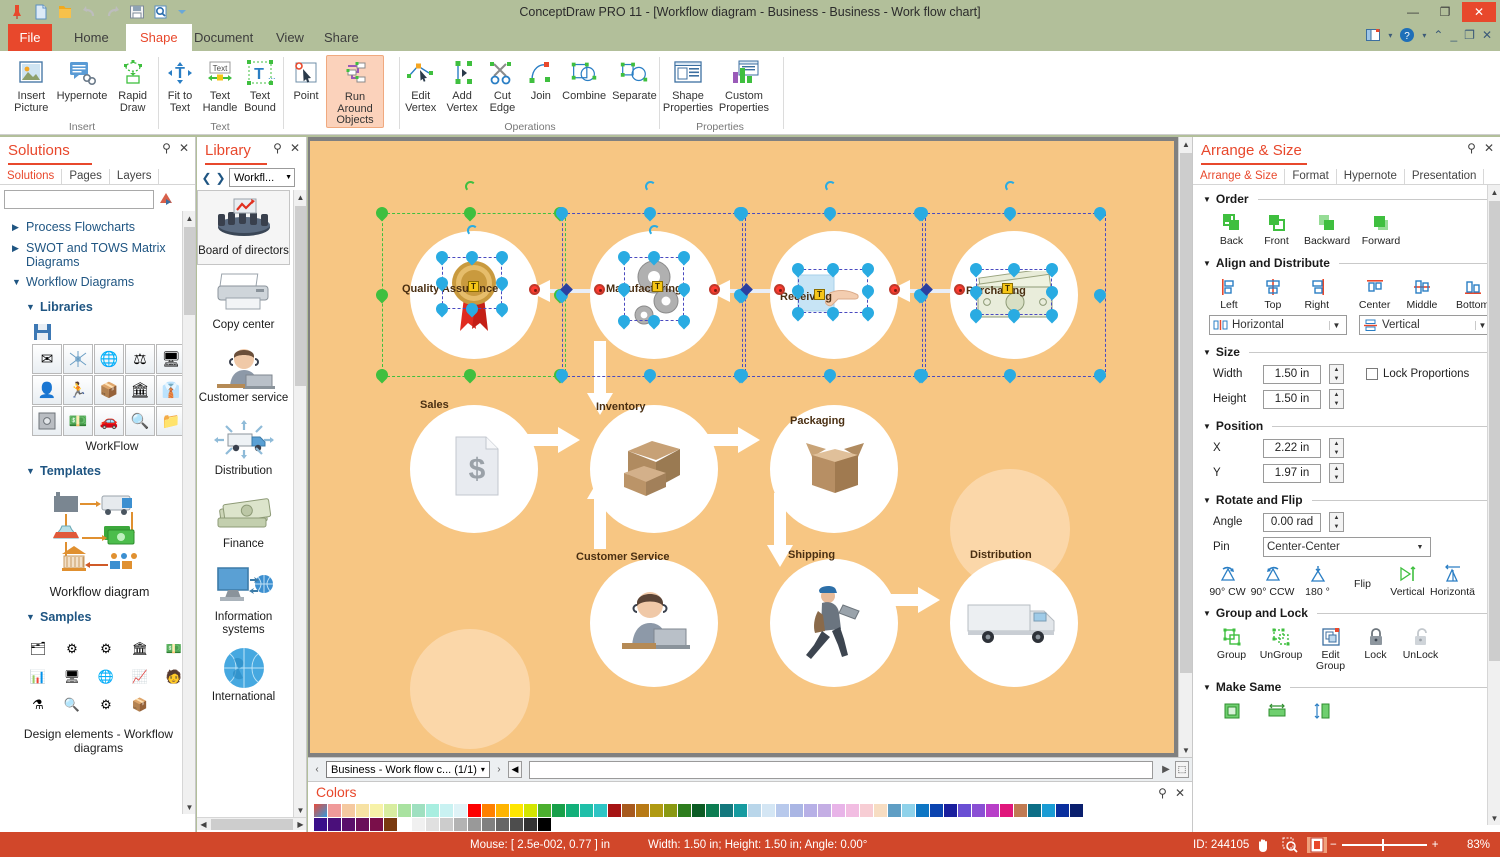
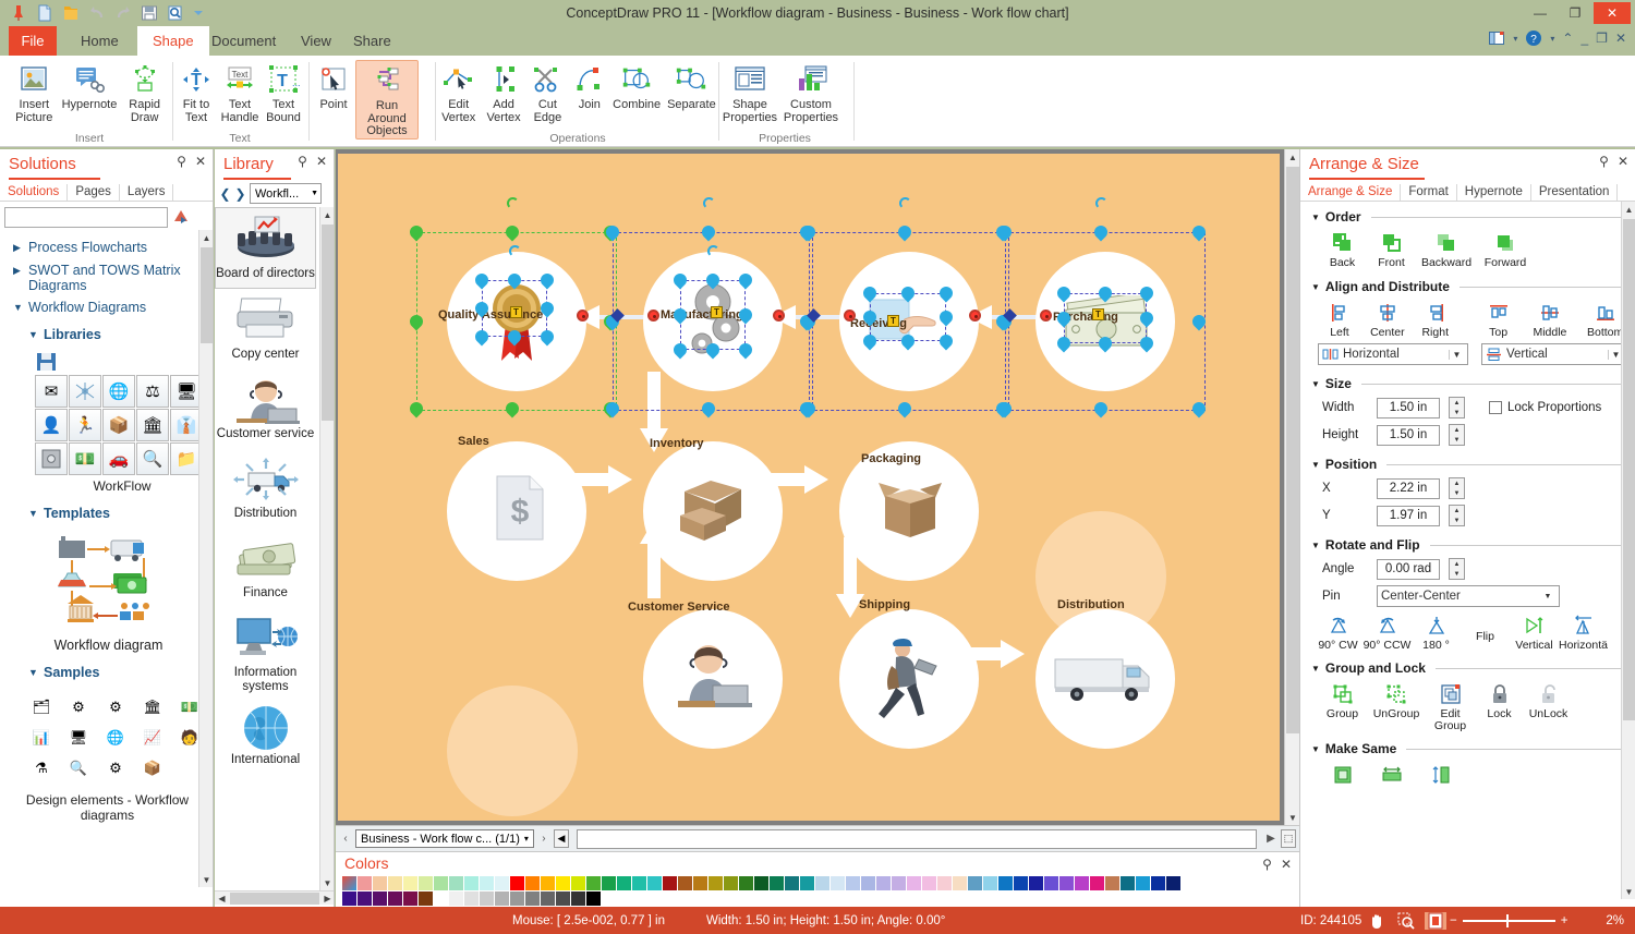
  ConceptDraw PRO 11 - [Workflow diagram - Business - Business - Work flow chart]
  —
  ❐
  ✕
  File
  Home
  Shape
  Document
  View
  Share
  ▾
  ?
  ▾
  ⌃
  _
  ❐
  ✕
  Insert
  Picture
  Hypernote
  Rapid
  Draw
  Insert
  T
  Fit to
  Text
  Text
  Text
  Handle
  T
  ...
  Text
  Bound
  Text
  Point
  Run Around
  Objects
  Edit
  Vertex
  Add
  Vertex
  Cut
  Edge
  Join
  Combine
  Separate
  Operations
  Shape
  Properties
  Custom
  Properties
  Properties
  Solutions
  ⚲
  ✕
  Solutions
  Pages
  Layers
  ▶
  Process Flowcharts
  ▶
  SWOT and TOWS Matrix Diagrams
  ▼
  Workflow Diagrams
  ▼
  Libraries
  ✉
  🌐
  ⚖
  🖥
  👤
  🏃
  📦
  🏛
  👔
  💵
  🚗
  🔍
  📁
  WorkFlow
  ▼
  Templates
  Workflow diagram
  ▼
  Samples
  🗂
  ⚙
  ⚙
  🏛
  💵
  📊
  🖥
  🌐
  📈
  🧑
  ⚗
  🔍
  ⚙
  📦
  Design elements - Workflow diagrams
  ▲
  ▼
  Library
  ⚲
  ✕
  ❮
  ❯
  Workfl...
  Board of directors
  Copy center
  Customer service
  Distribution
  Finance
  Information systems
  International
  ▲
  ▼
  ◀
  ▶
  Quality Assunce
  T
  T
  T
  T
  $
  Sales
  Inventory
  Packaging
  Customer Service
  Shipping
  Distribution
  ▲
  ▼
  ‹
  Business - Work flow c... (1/1)
  ▾
  ›
  ◀
  ▶
  ⬚
  Colors
  ⚲
  ✕
  Arrange & Size
  ⚲
  ✕
  Arrange & Size
  Format
  Hypernote
  Presentation
  ▼
  Order
  Back
  Front
  Backward
  Forward
  ▼
  Align and Distribute
  Left
- Top
+ Center
  Right
- Center
+ Top
  Middle
  Bottom
  Horizontal
  ▼
  Vertical
  ▼
  ▼
  Size
  Width
  1.50 in
  Lock Proportions
  Height
  1.50 in
  ▼
  Position
  X
  2.22 in
  Y
  1.97 in
  ▼
  Rotate and Flip
  Angle
  0.00 rad
  Pin
  Center-Center
  90° CW
  90° CCW
  180 °
  Flip
  Vertical
  Horizontä
  ▼
  Group and Lock
  Group
  UnGroup
  Edit Group
  Lock
  UnLock
  ▼
  Make Same
  ▲
  ▼
  Mouse: [ 2.5e-002, 0.77 ] in
  Width: 1.50 in; Height: 1.50 in; Angle: 0.00°
  ID: 244105
  −
  +
- 83%
+ 2%
